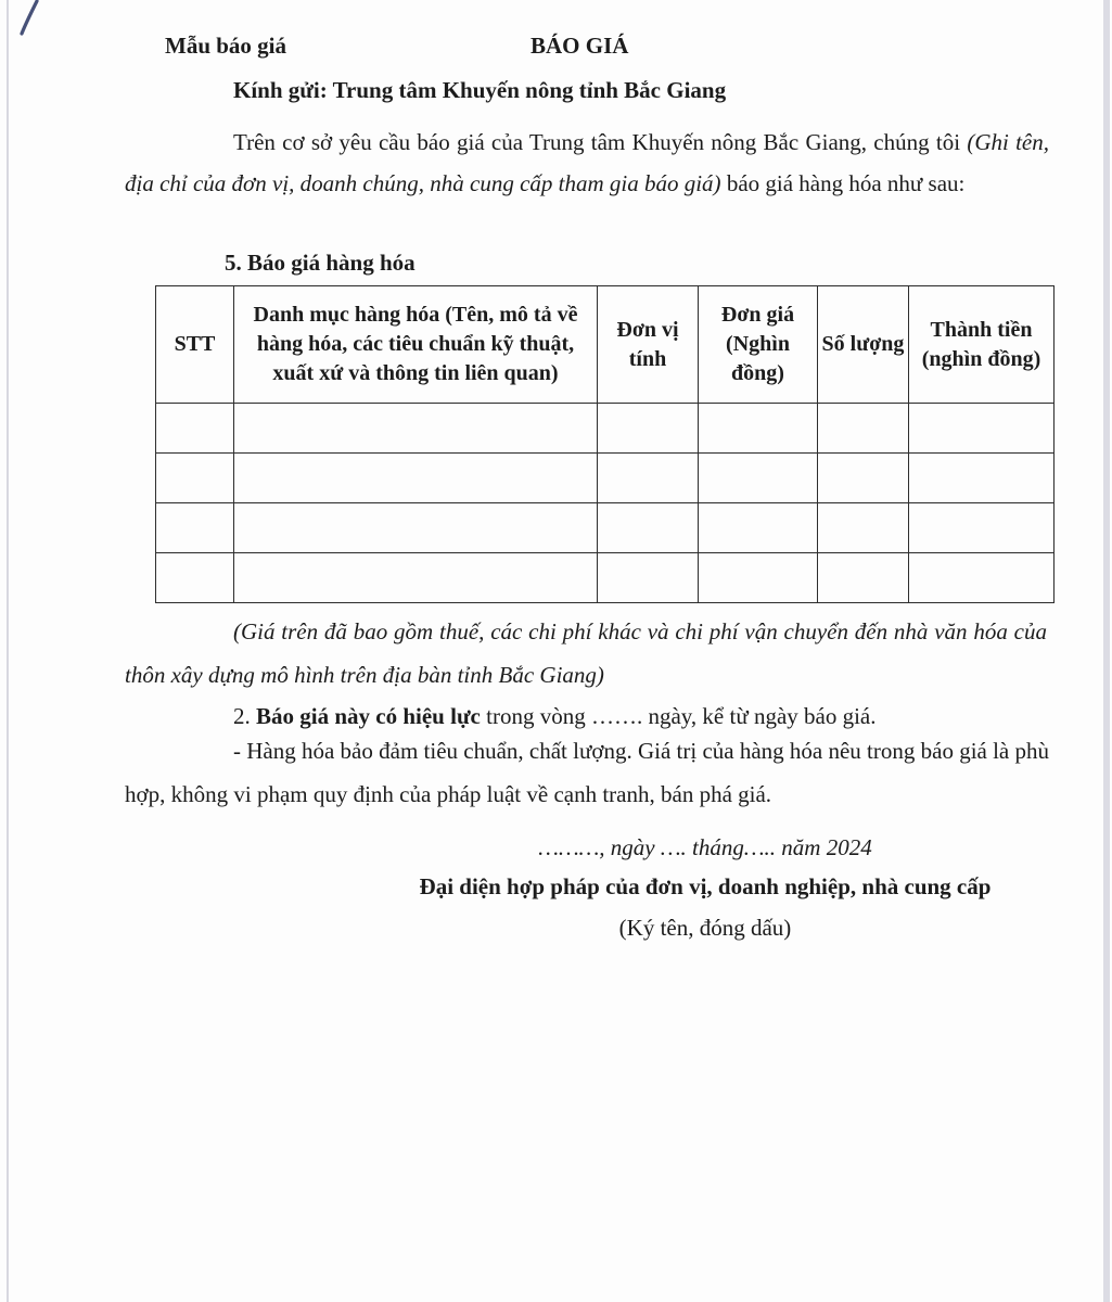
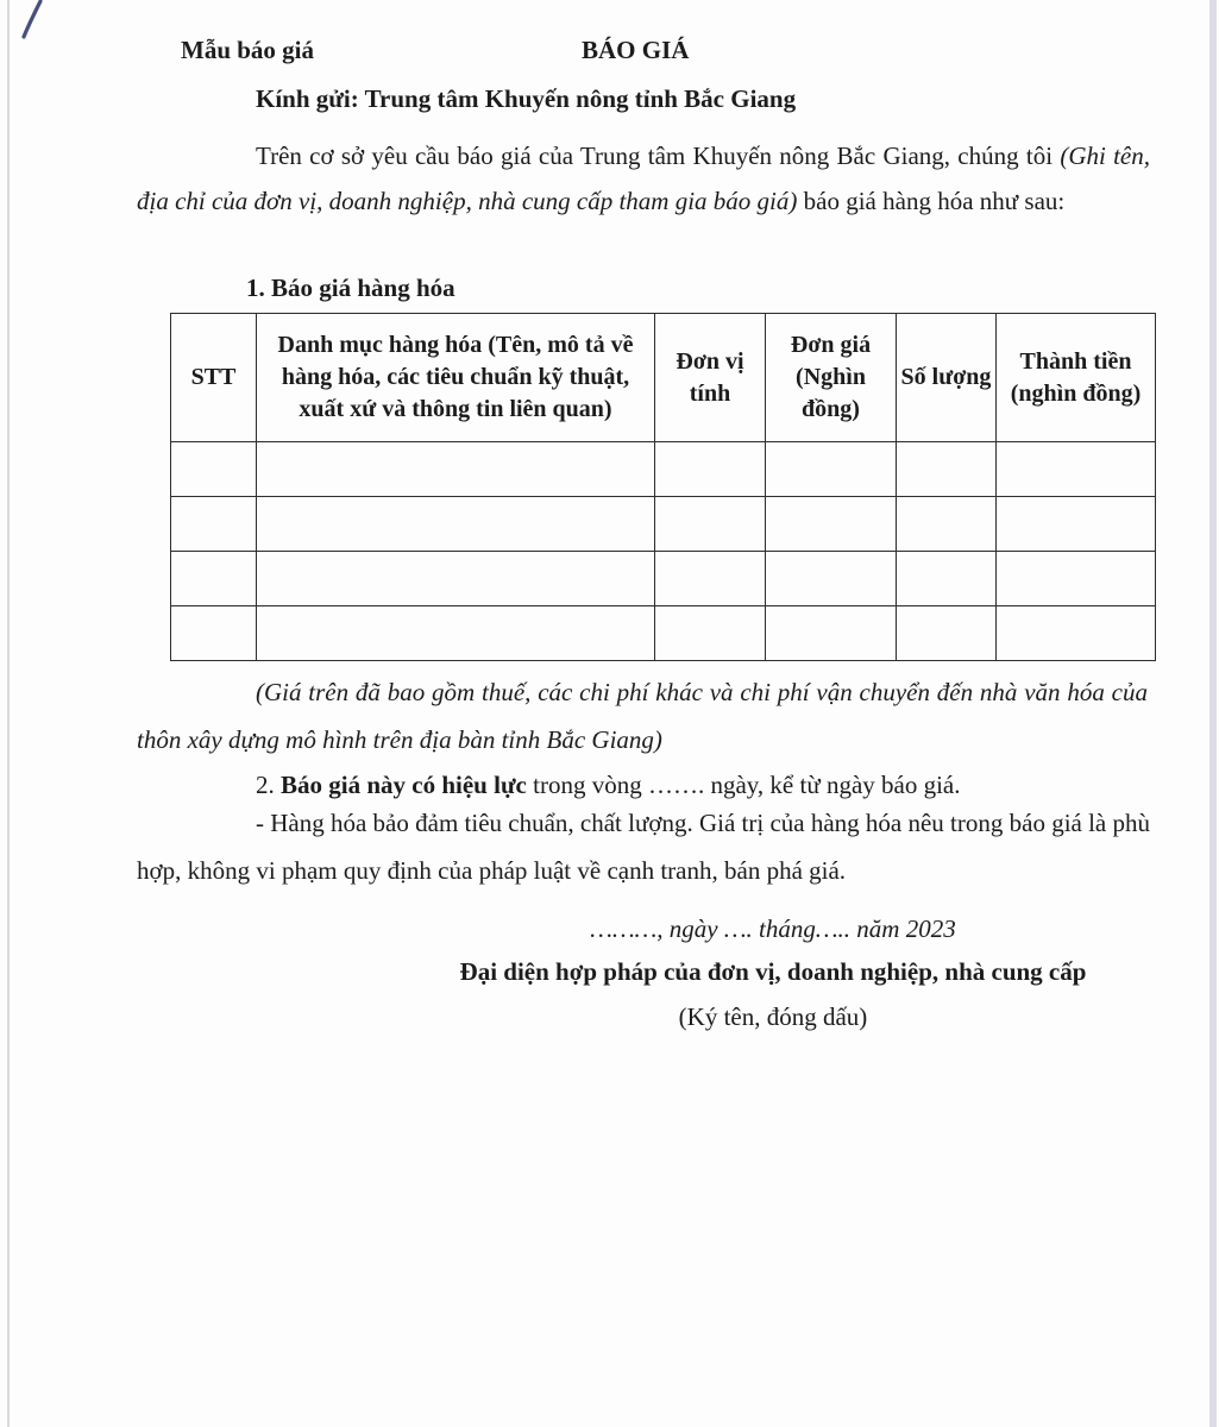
  Mẫu báo giá
  BÁO GIÁ
  Kính gửi: Trung tâm Khuyến nông tỉnh Bắc Giang
- Trên cơ sở yêu cầu báo giá của Trung tâm Khuyến nông Bắc Giang, chúng tôi (Ghi tên, địa chỉ của đơn vị, doanh chúng, nhà cung cấp tham gia báo giá) báo giá hàng hóa như sau:
+ Trên cơ sở yêu cầu báo giá của Trung tâm Khuyến nông Bắc Giang, chúng tôi (Ghi tên, địa chỉ của đơn vị, doanh nghiệp, nhà cung cấp tham gia báo giá) báo giá hàng hóa như sau:
- 5. Báo giá hàng hóa
+ 1. Báo giá hàng hóa
  STT	Danh mục hàng hóa (Tên, mô tả về hàng hóa, các tiêu chuẩn kỹ thuật, xuất xứ và thông tin liên quan)	Đơn vị tính	Đơn giá (Nghìn đồng)	Số lượng	Thành tiền (nghìn đồng)
  (Giá trên đã bao gồm thuế, các chi phí khác và chi phí vận chuyển đến nhà văn hóa của thôn xây dựng mô hình trên địa bàn tỉnh Bắc Giang)
  2. Báo giá này có hiệu lực trong vòng ……. ngày, kể từ ngày báo giá.
  - Hàng hóa bảo đảm tiêu chuẩn, chất lượng. Giá trị của hàng hóa nêu trong báo giá là phù hợp, không vi phạm quy định của pháp luật về cạnh tranh, bán phá giá.
- ………, ngày …. tháng….. năm 2024
+ ………, ngày …. tháng….. năm 2023
  Đại diện hợp pháp của đơn vị, doanh nghiệp, nhà cung cấp
  (Ký tên, đóng dấu)
